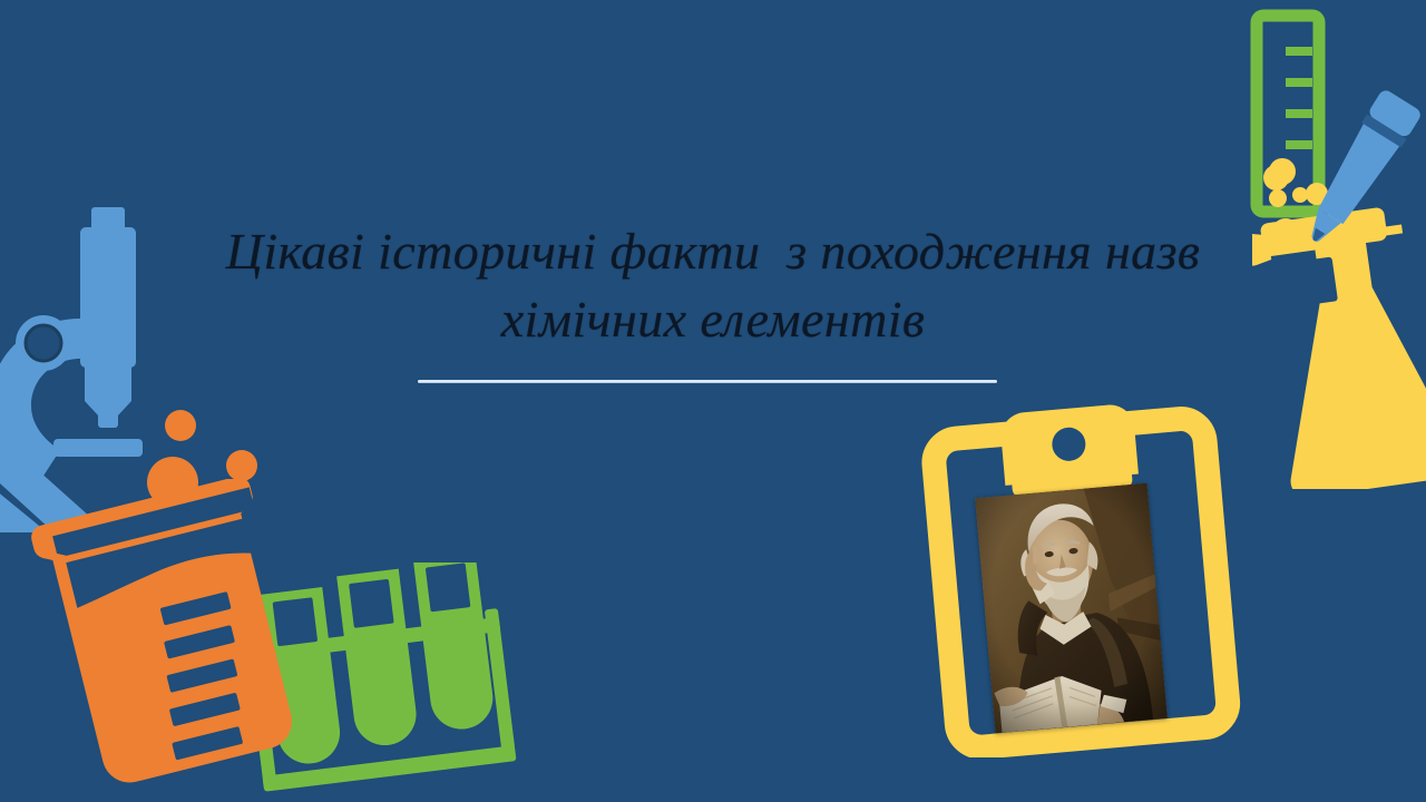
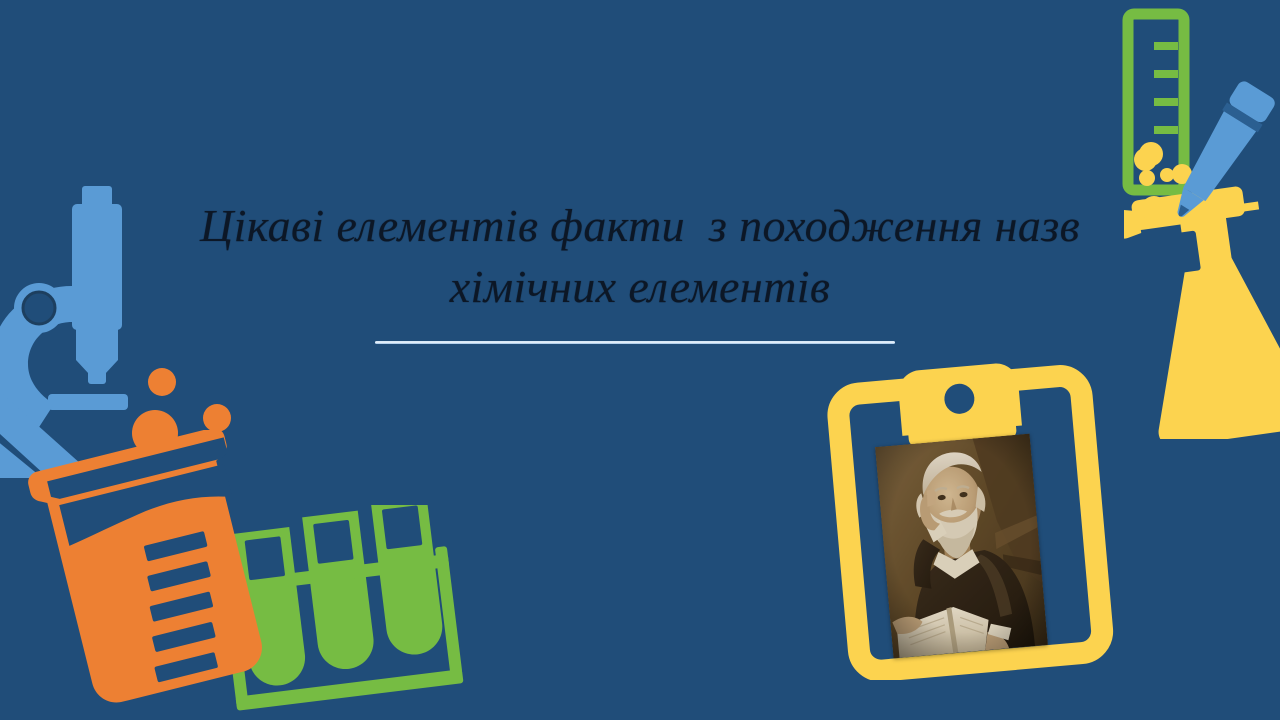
- Цікаві історичні факти з походження назв хімічних елементів
+ Цікаві елементів факти з походження назв хімічних елементів
